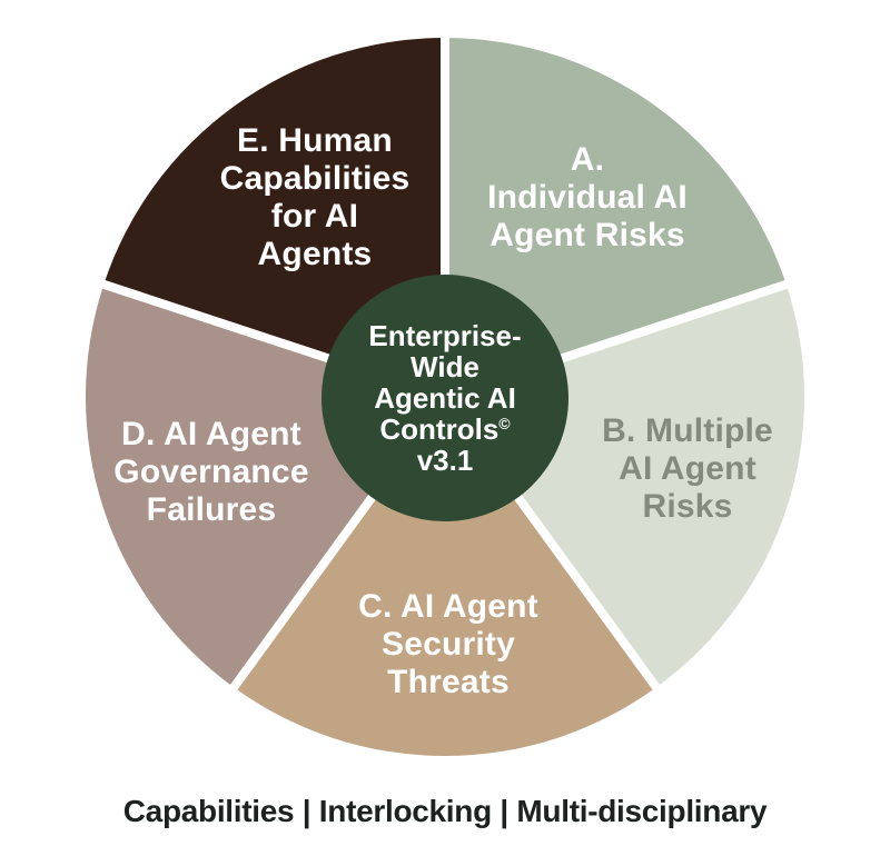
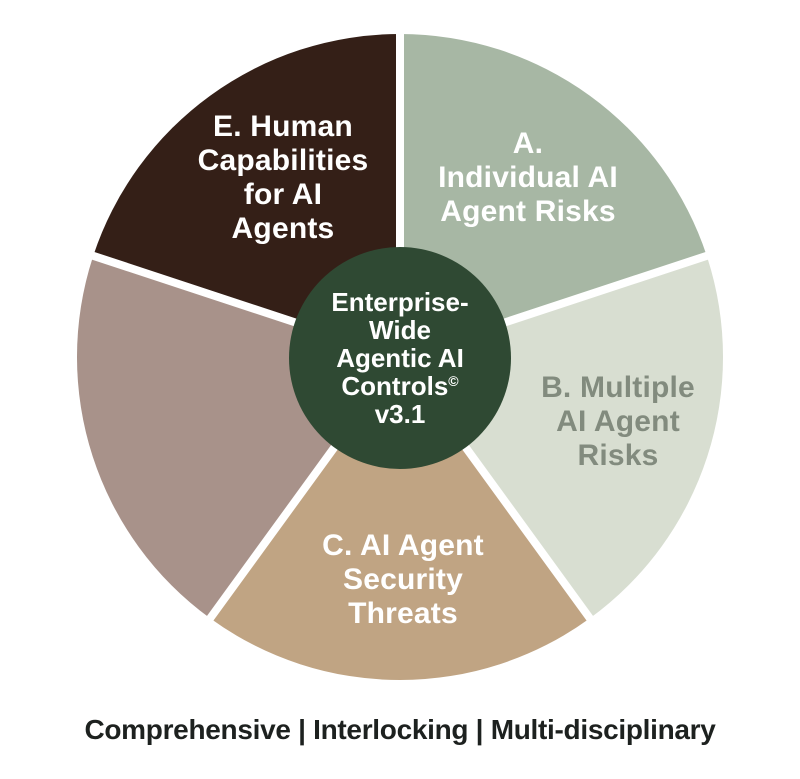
  A.
  Individual AI
  Agent Risks
  B. Multiple
  AI Agent
  Risks
  C. AI Agent
  Security
  Threats
- D. AI Agent
- Governance
- Failures
  E. Human
  Capabilities
  for AI
  Agents
  Enterprise-
  Wide
  Agentic AI
  Controls©
  v3.1
- Capabilities | Interlocking | Multi-disciplinary
+ Comprehensive | Interlocking | Multi-disciplinary
